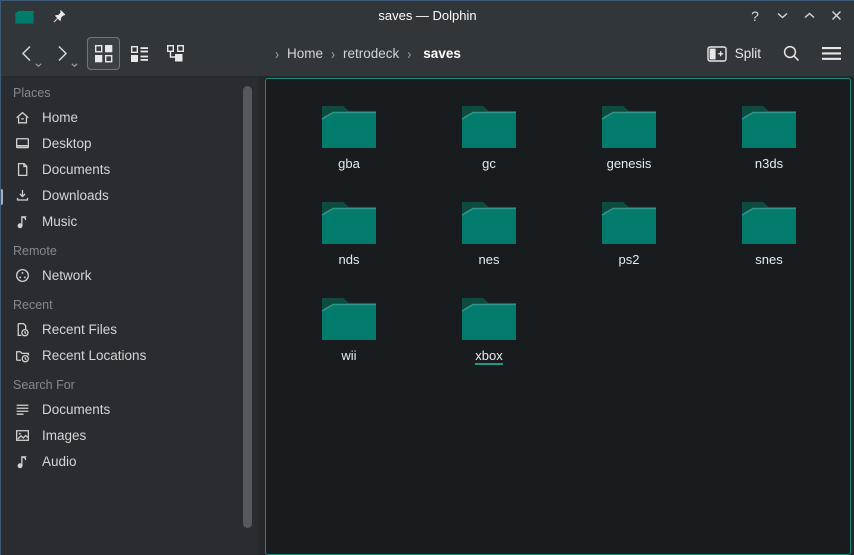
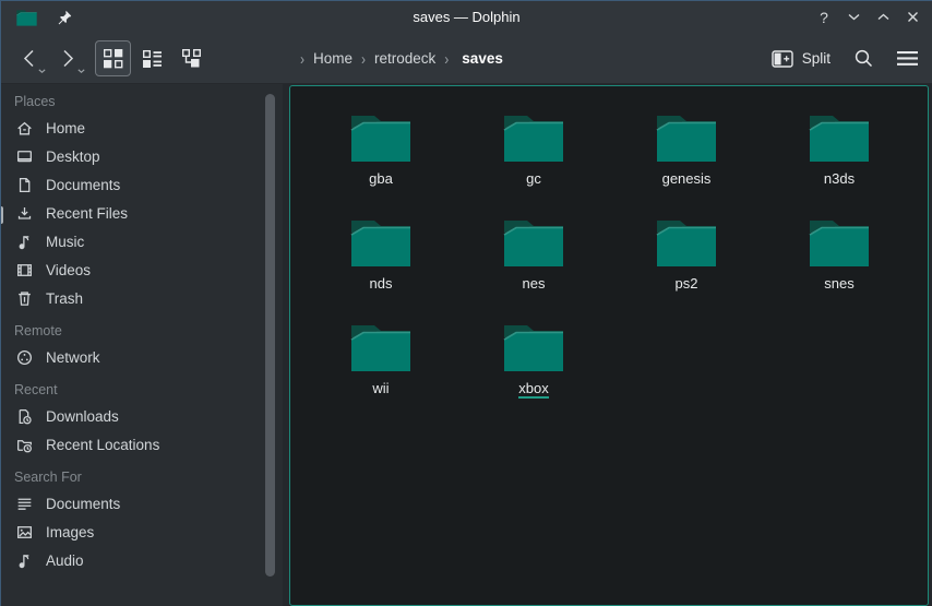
  saves — Dolphin
  ?
  ›
  Home
  ›
  retrodeck
  ›
  saves
  Split
  Places
  Home
  Desktop
  Documents
- Downloads
+ Recent Files
  Music
+ Videos
+ Trash
  Remote
  Network
  Recent
- Recent Files
+ Downloads
  Recent Locations
  Search For
  Documents
  Images
  Audio
  gba
  gc
  genesis
  n3ds
  nds
  nes
  ps2
  snes
  wii
  xbox
